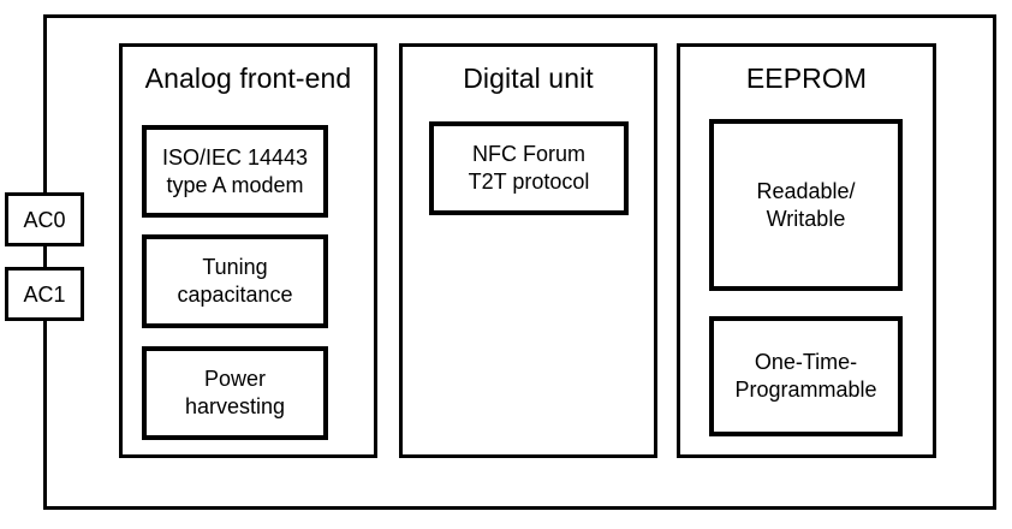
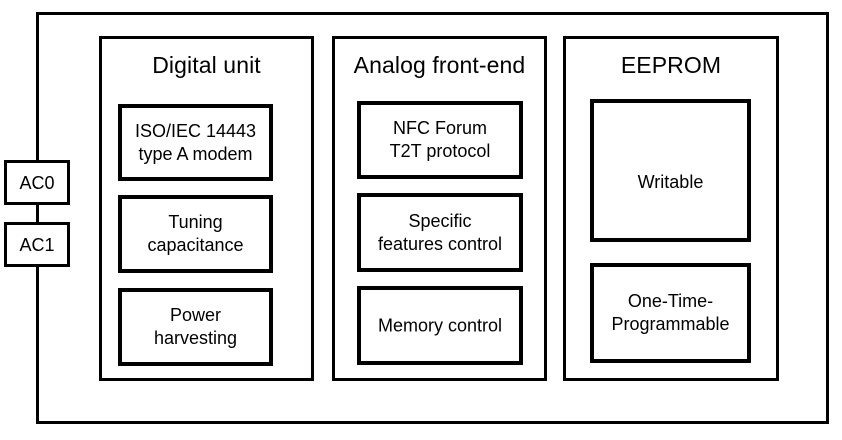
  AC0
  AC1
- Analog front-end
+ Digital unit
  ISO/IEC 14443
  type A modem
  Tuning
  capacitance
  Power
  harvesting
- Digital unit
+ Analog front-end
  NFC Forum
  T2T protocol
+ Specific
+ features control
+ Memory control
  EEPROM
- Readable/
  Writable
  One-Time-
  Programmable
